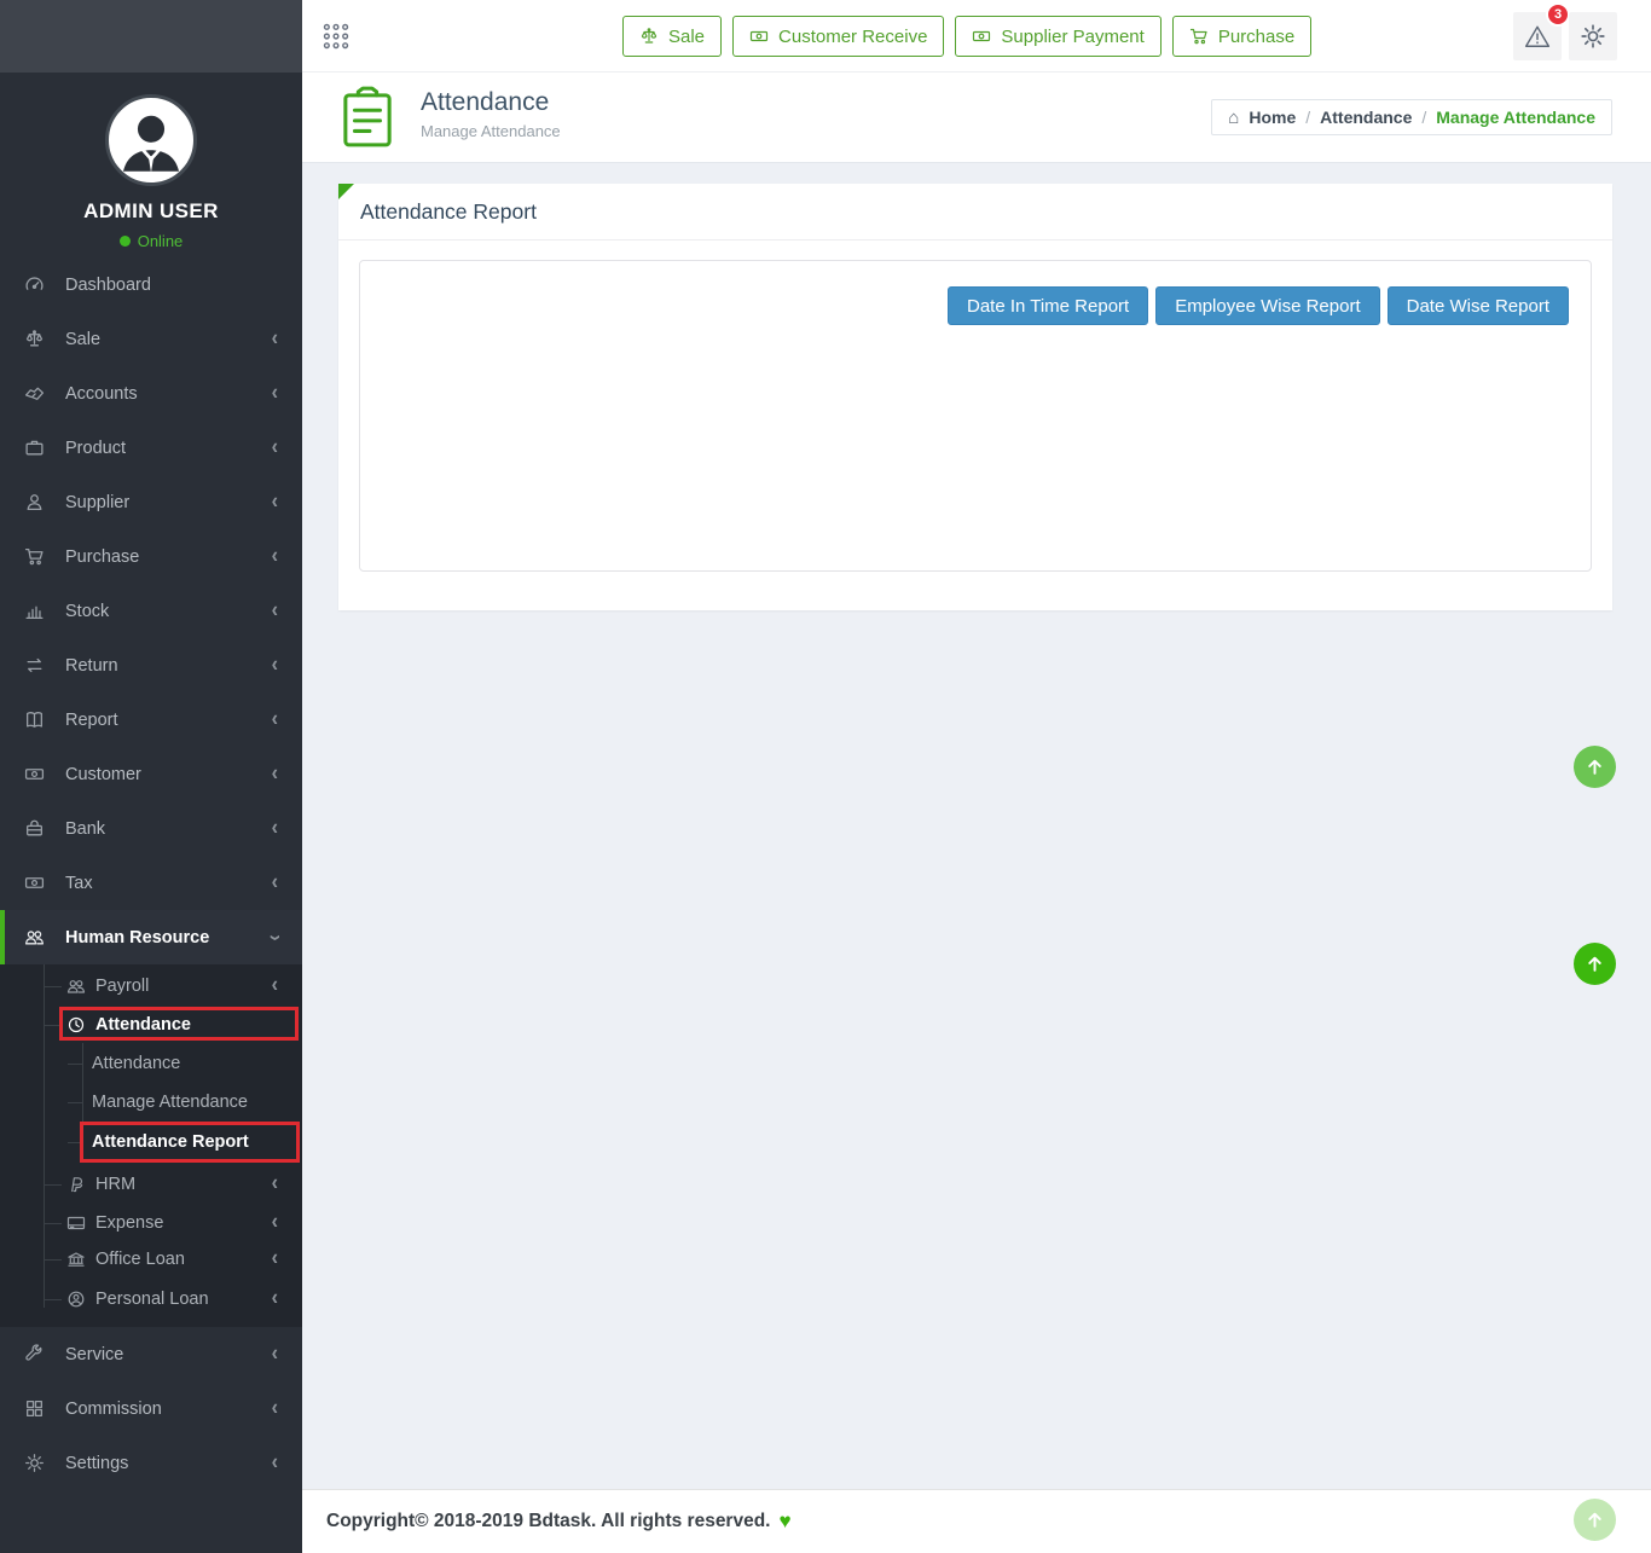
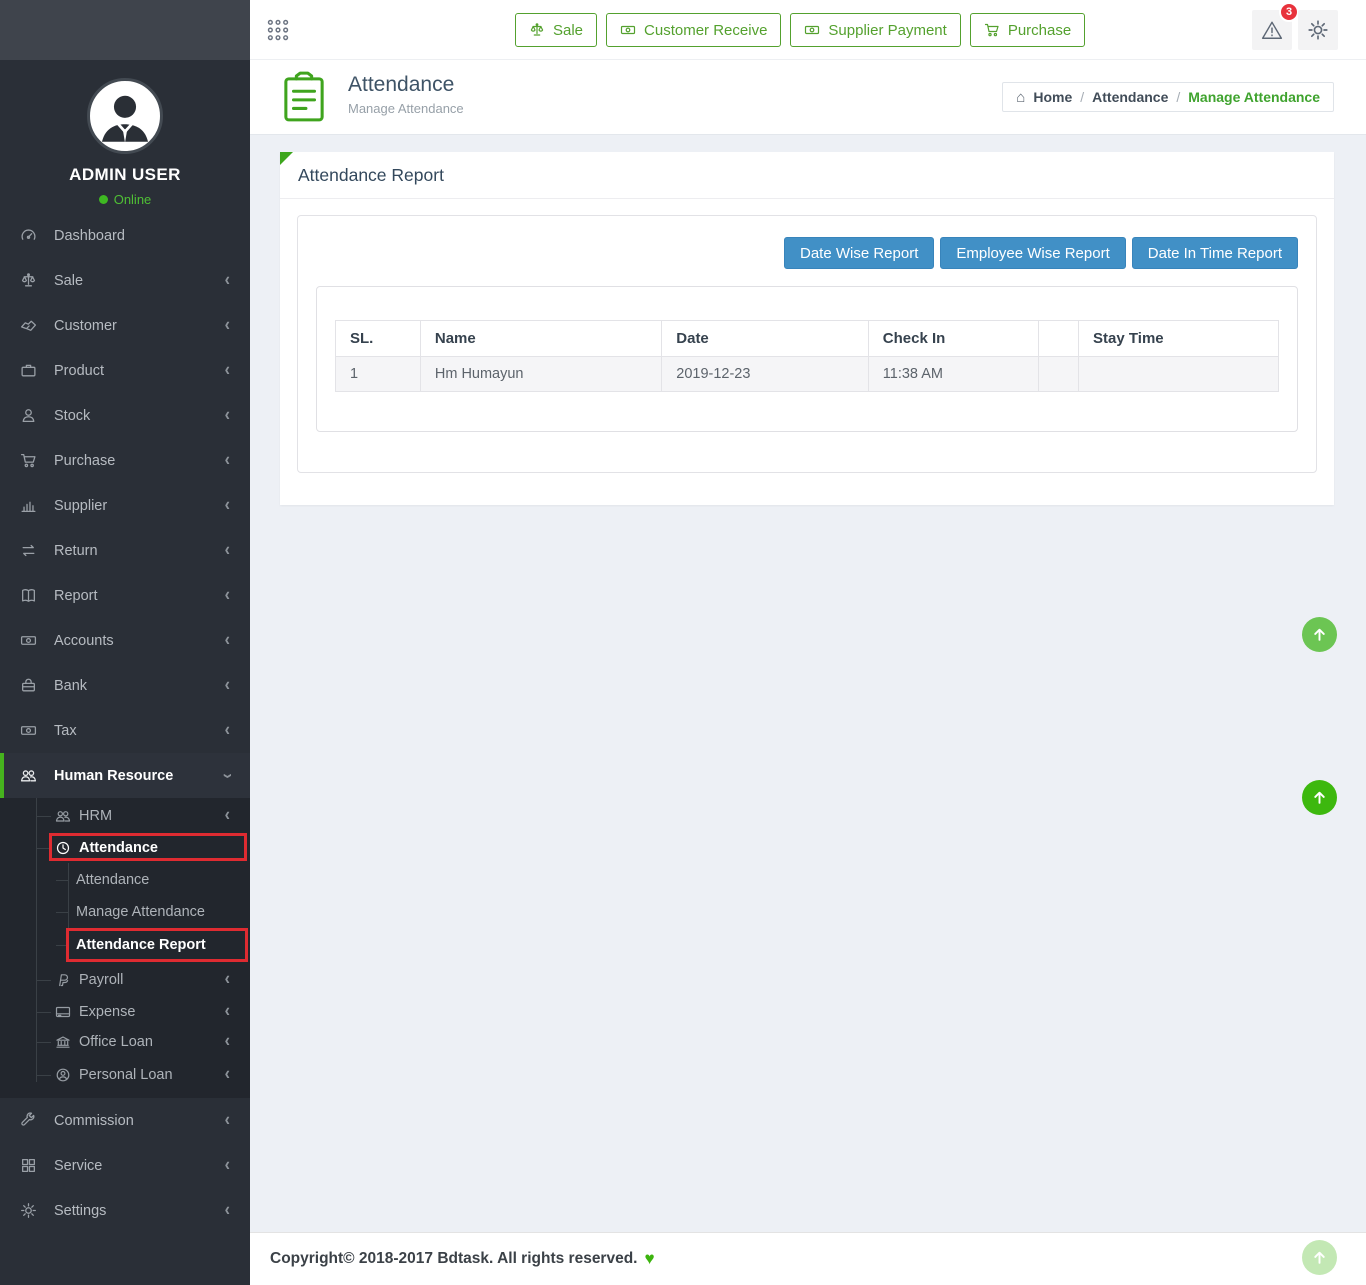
  ADMIN USER
  Online
  Dashboard
  Sale
  ‹
- Accounts
+ Customer
  ‹
  Product
  ‹
- Supplier
+ Stock
  ‹
  Purchase
  ‹
- Stock
+ Supplier
  ‹
  Return
  ‹
  Report
  ‹
- Customer
+ Accounts
  ‹
  Bank
  ‹
  Tax
  ‹
  Human Resource
- Payroll
+ HRM
  ‹
  Attendance
  Attendance
  Manage Attendance
  Attendance Report
- HRM
+ Payroll
  ‹
  Expense
  ‹
  Office Loan
  ‹
  Personal Loan
  ‹
- Service
+ Commission
  ‹
- Commission
+ Service
  ‹
  Settings
  ‹
  Sale
  Customer Receive
  Supplier Payment
  Purchase
  3
  Attendance
  Manage Attendance
  ⌂
  Home
  /
  Attendance
  /
  Manage Attendance
  Attendance Report
- Date In Time Report
+ Date Wise Report
  Employee Wise Report
- Date Wise Report
+ Date In Time Report
+ SL.	Name	Date	Check In		Stay Time
+ 1	Hm Humayun	2019-12-23	11:38 AM
- Copyright© 2018-2019 Bdtask. All rights reserved.
+ Copyright© 2018-2017 Bdtask. All rights reserved.
  ♥
